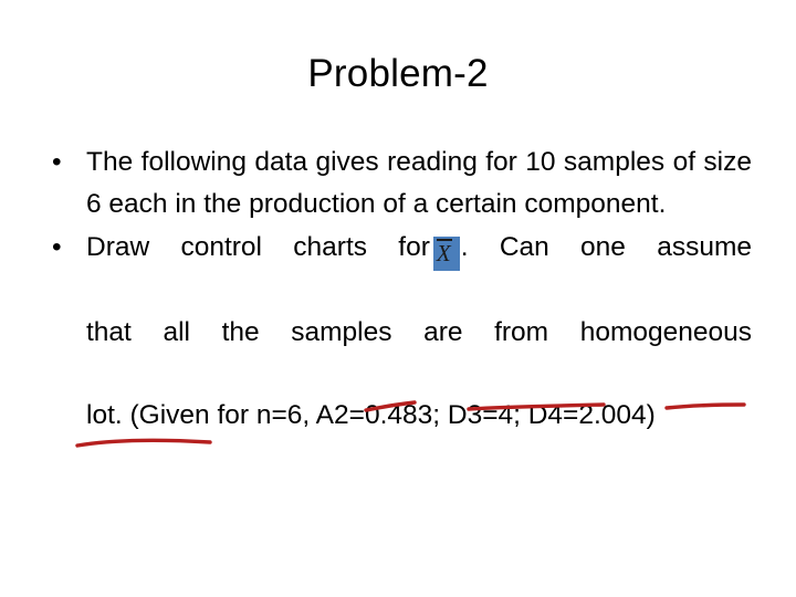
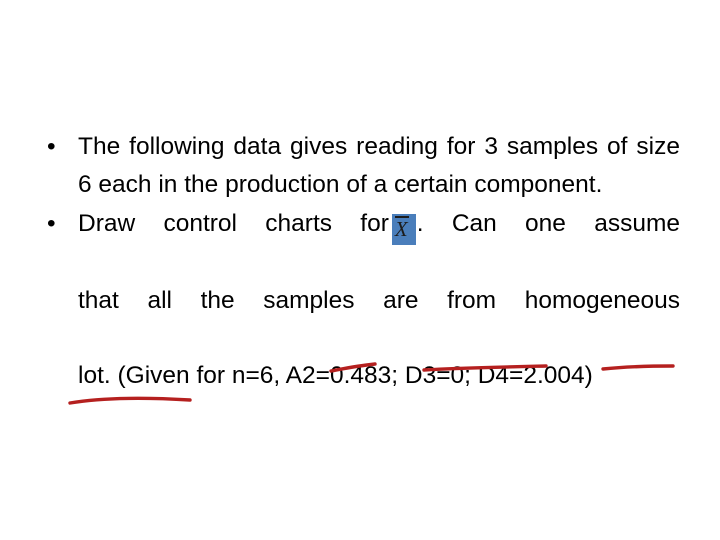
- Problem-2
  •
- The following data gives reading for 10 samples of size 6 each in the production of a certain component.
+ The following data gives reading for 3 samples of size 6 each in the production of a certain component.
  •
- Draw control charts for X . Can one assumethat all the samples are from homogeneouslot. (Given for n=6, A2=0.483; D3=4; D4=2.004)
+ Draw control charts for X . Can one assumethat all the samples are from homogeneouslot. (Given for n=6, A2=0.483; D3=0; D4=2.004)
